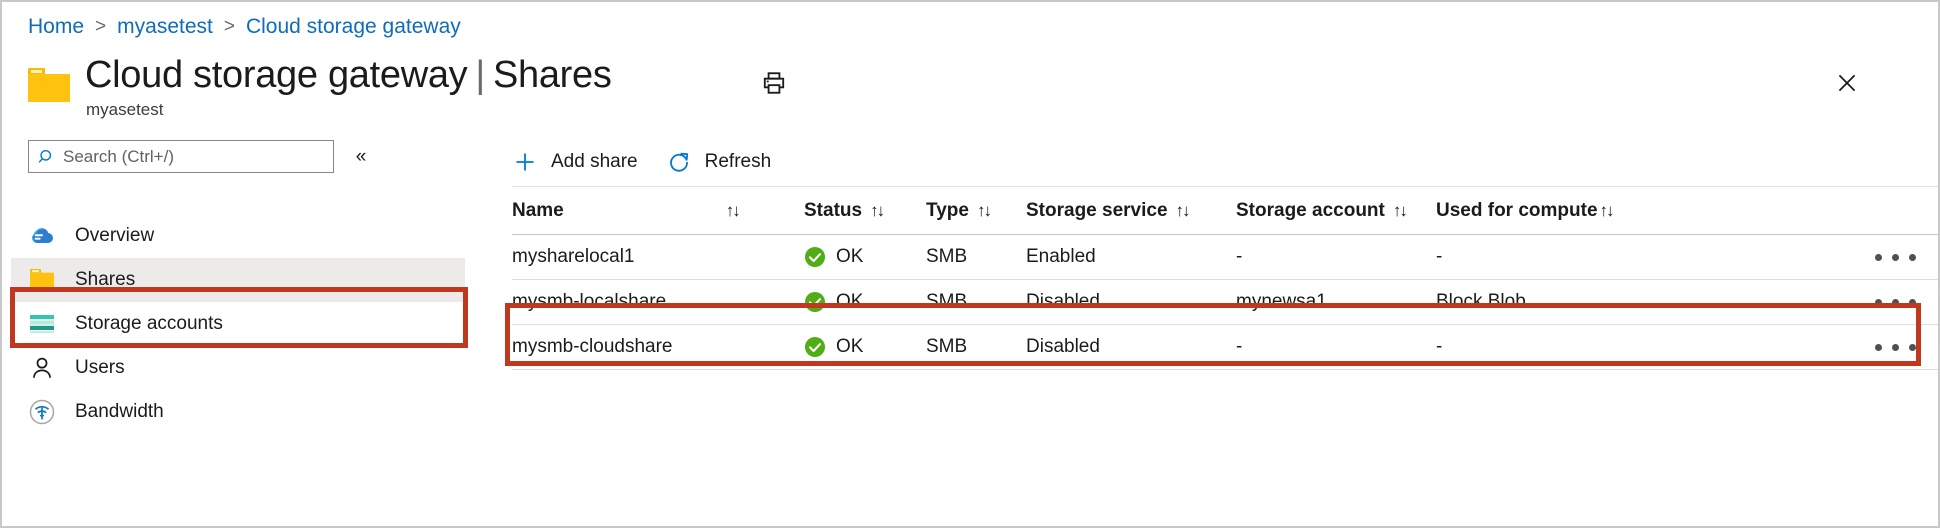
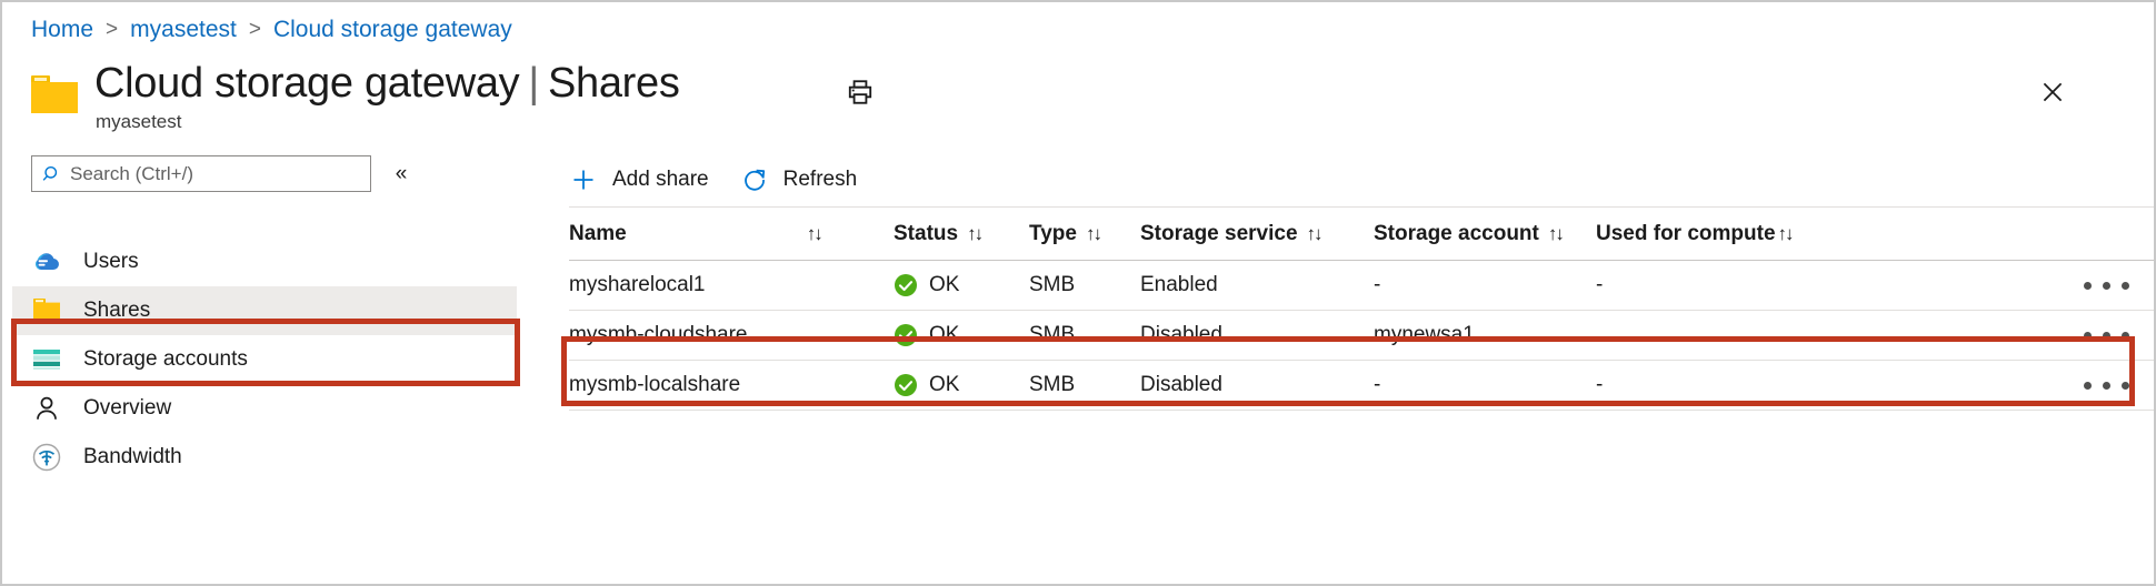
  Home
  >
  myasetest
  >
  Cloud storage gateway
  Cloud storage gateway | Shares
  myasetest
  Search (Ctrl+/)
  «
- Overview
+ Users
  Shares
  Storage accounts
- Users
+ Overview
  Bandwidth
  Add share
  Refresh
  Name
  ↑↓
  Status
  ↑↓
  Type
  ↑↓
  Storage service
  ↑↓
  Storage account
  ↑↓
  Used for compute
  ↑↓
  mysharelocal1
  OK
  SMB
  Enabled
  -
  -
- mysmb-localshare
+ mysmb-cloudshare
  OK
  SMB
  Disabled
  mynewsa1
- Block Blob
- mysmb-cloudshare
+ mysmb-localshare
  OK
  SMB
  Disabled
  -
  -
